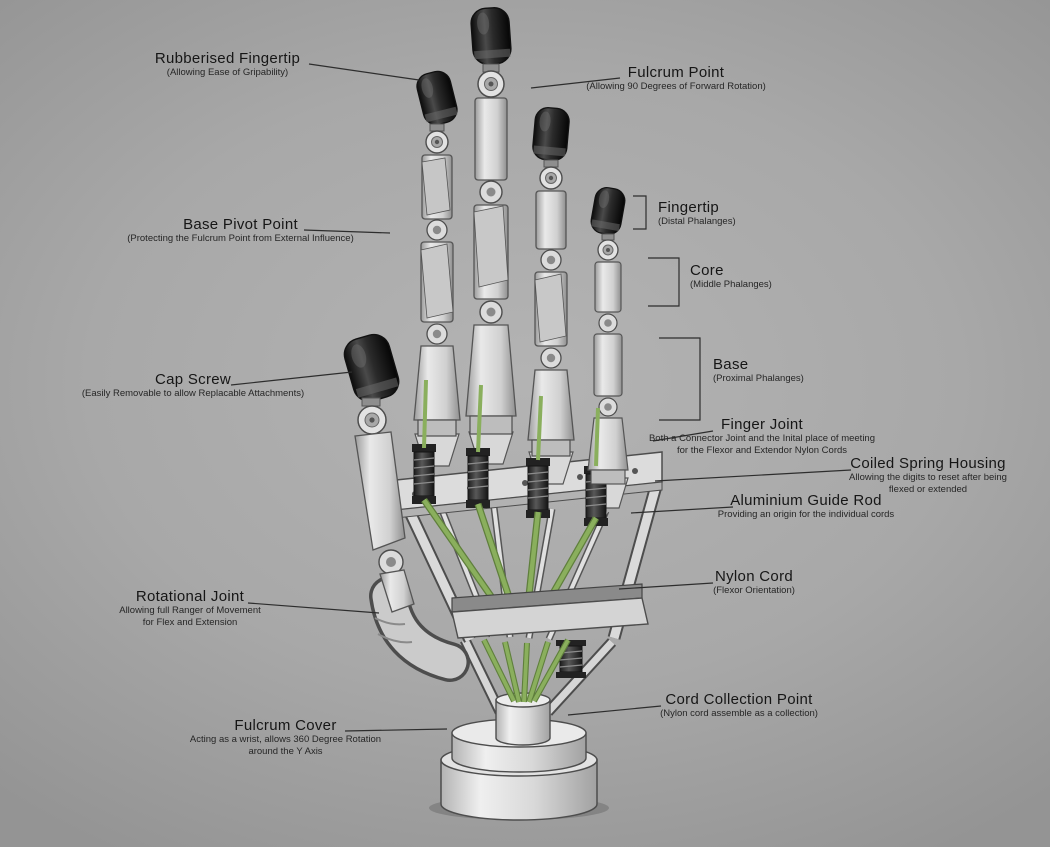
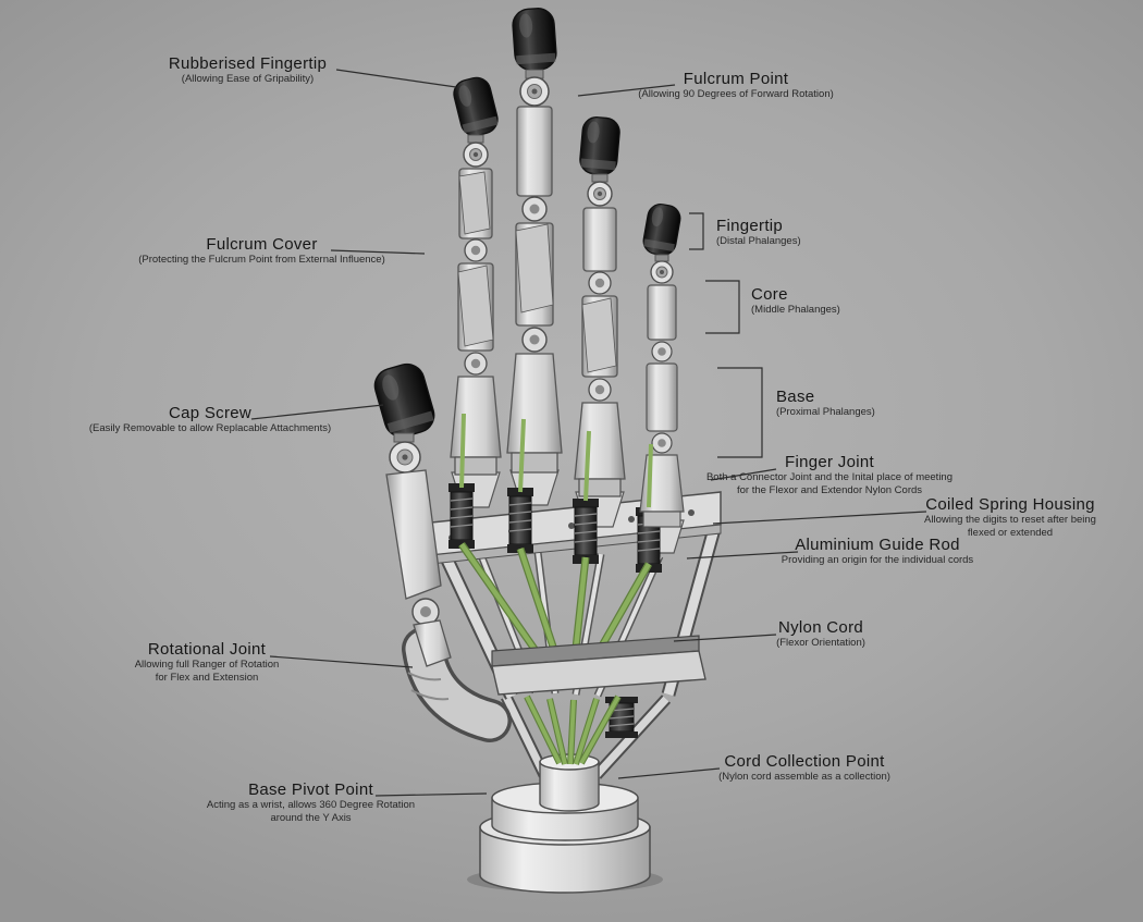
  Rubberised Fingertip
  (Allowing Ease of Gripability)
  Fulcrum Point
  (Allowing 90 Degrees of Forward Rotation)
- Base Pivot Point
+ Fulcrum Cover
  (Protecting the Fulcrum Point from External Influence)
  Fingertip
  (Distal Phalanges)
  Core
  (Middle Phalanges)
  Base
  (Proximal Phalanges)
  Cap Screw
  (Easily Removable to allow Replacable Attachments)
  Finger Joint
  Both a Connector Joint and the Inital place of meeting
  for the Flexor and Extendor Nylon Cords
  Coiled Spring Housing
  Allowing the digits to reset after being
  flexed or extended
  Aluminium Guide Rod
  Providing an origin for the individual cords
  Nylon Cord
  (Flexor Orientation)
  Rotational Joint
- Allowing full Ranger of Movement
+ Allowing full Ranger of Rotation
  for Flex and Extension
  Cord Collection Point
  (Nylon cord assemble as a collection)
- Fulcrum Cover
+ Base Pivot Point
  Acting as a wrist, allows 360 Degree Rotation
  around the Y Axis
